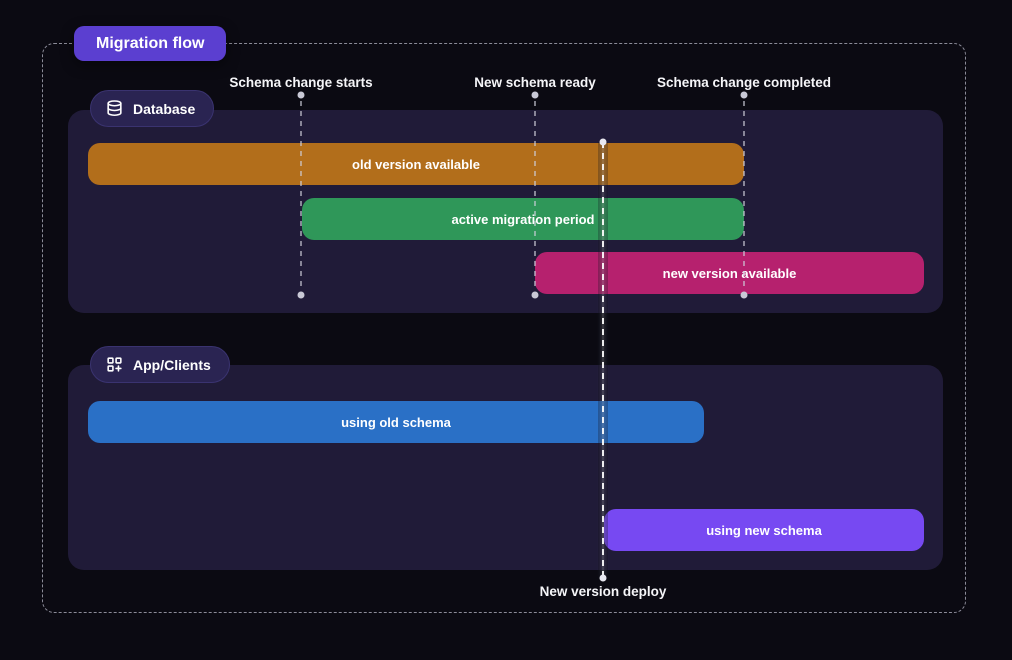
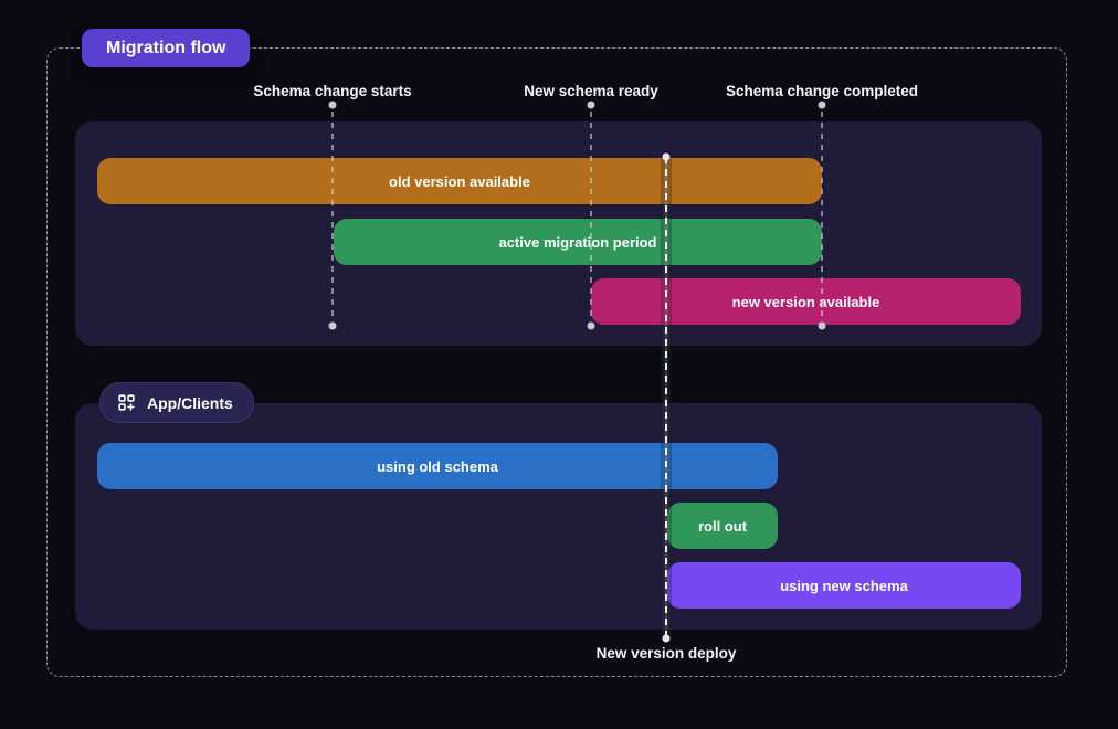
  Migration flow
- Database
  old version available
  active migraton period
  new version available
  App/Clients
  using old schema
+ roll out
  using new schema
  Schema change starts
  New schema ready
  Schema change completed
  New version deploy
